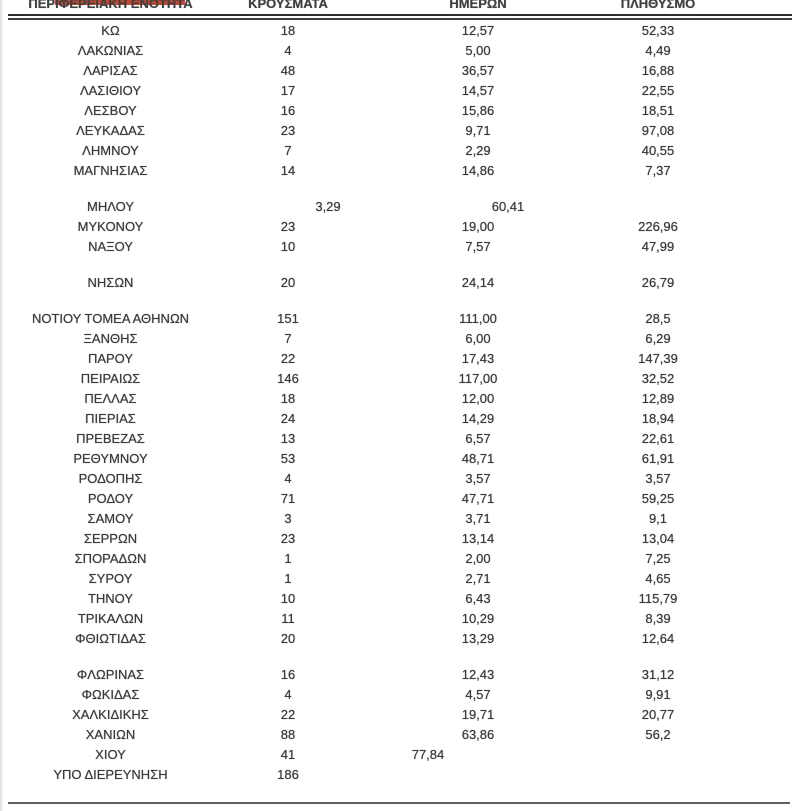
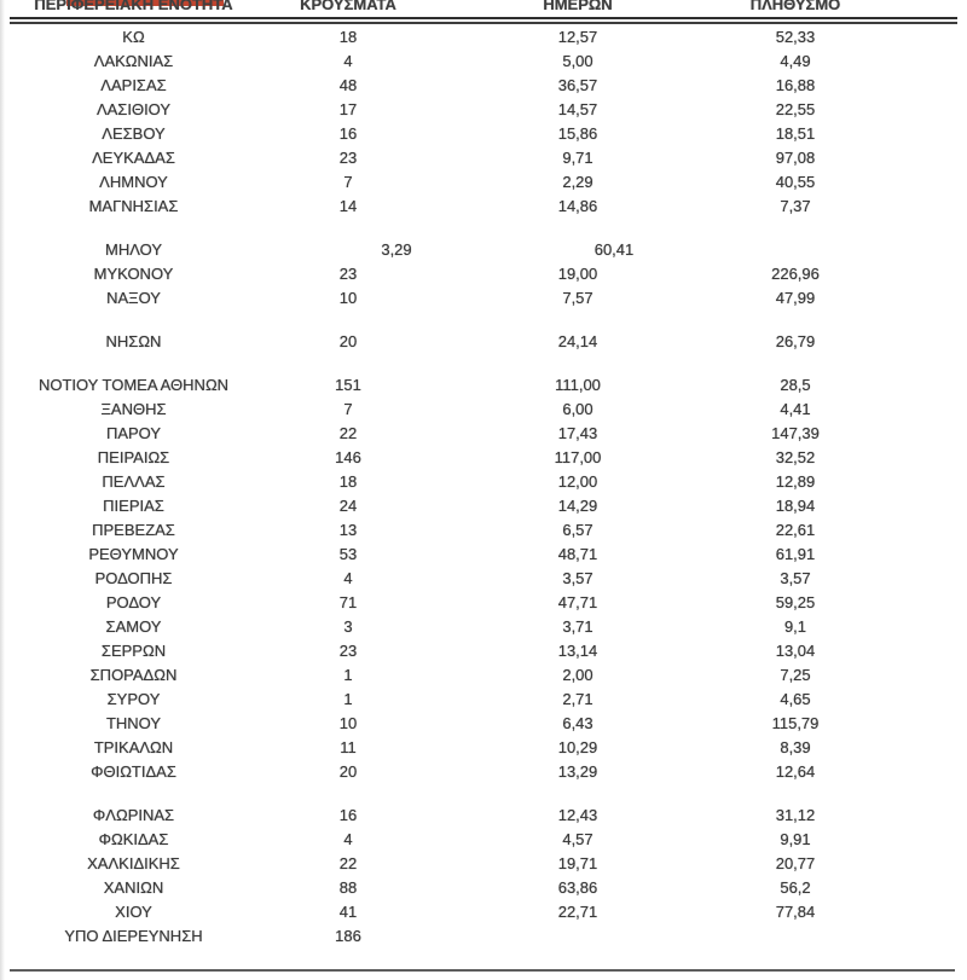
  ΠΕΡΙΦΕΡΕΙΑΚΗ ΕΝΟΤΗΤΑ
  ΚΡΟΥΣΜΑΤΑ
  ΗΜΕΡΩΝ
  ΠΛΗΘΥΣΜΟ
  ΚΩ
  18
  12,57
  52,33
  ΛΑΚΩΝΙΑΣ
  4
  5,00
  4,49
  ΛΑΡΙΣΑΣ
  48
  36,57
  16,88
  ΛΑΣΙΘΙΟΥ
  17
  14,57
  22,55
  ΛΕΣΒΟΥ
  16
  15,86
  18,51
  ΛΕΥΚΑΔΑΣ
  23
  9,71
  97,08
  ΛΗΜΝΟΥ
  7
  2,29
  40,55
  ΜΑΓΝΗΣΙΑΣ
  14
  14,86
  7,37
  ΜΗΛΟΥ
  3,29
  60,41
  ΜΥΚΟΝΟΥ
  23
  19,00
  226,96
  ΝΑΞΟΥ
  10
  7,57
  47,99
  ΝΗΣΩΝ
  20
  24,14
  26,79
  ΝΟΤΙΟΥ ΤΟΜΕΑ ΑΘΗΝΩΝ
  151
  111,00
  28,5
  ΞΑΝΘΗΣ
  7
  6,00
- 6,29
+ 4,41
  ΠΑΡΟΥ
  22
  17,43
  147,39
  ΠΕΙΡΑΙΩΣ
  146
  117,00
  32,52
  ΠΕΛΛΑΣ
  18
  12,00
  12,89
  ΠΙΕΡΙΑΣ
  24
  14,29
  18,94
  ΠΡΕΒΕΖΑΣ
  13
  6,57
  22,61
  ΡΕΘΥΜΝΟΥ
  53
  48,71
  61,91
  ΡΟΔΟΠΗΣ
  4
  3,57
  3,57
  ΡΟΔΟΥ
  71
  47,71
  59,25
  ΣΑΜΟΥ
  3
  3,71
  9,1
  ΣΕΡΡΩΝ
  23
  13,14
  13,04
  ΣΠΟΡΑΔΩΝ
  1
  2,00
  7,25
  ΣΥΡΟΥ
  1
  2,71
  4,65
  ΤΗΝΟΥ
  10
  6,43
  115,79
  ΤΡΙΚΑΛΩΝ
  11
  10,29
  8,39
  ΦΘΙΩΤΙΔΑΣ
  20
  13,29
  12,64
  ΦΛΩΡΙΝΑΣ
  16
  12,43
  31,12
  ΦΩΚΙΔΑΣ
  4
  4,57
  9,91
  ΧΑΛΚΙΔΙΚΗΣ
  22
  19,71
  20,77
  ΧΑΝΙΩΝ
  88
  63,86
  56,2
  ΧΙΟΥ
  41
+ 22,71
  77,84
  ΥΠΟ ΔΙΕΡΕΥΝΗΣΗ
  186
